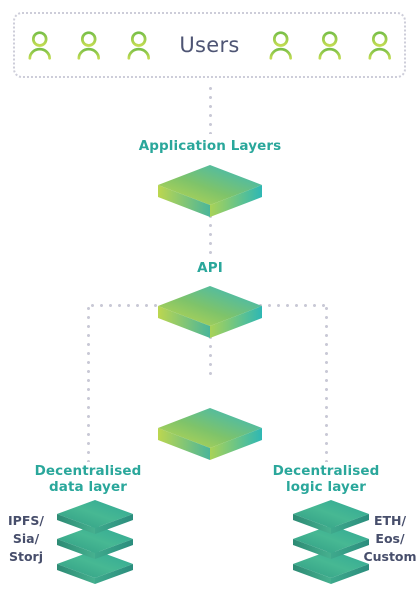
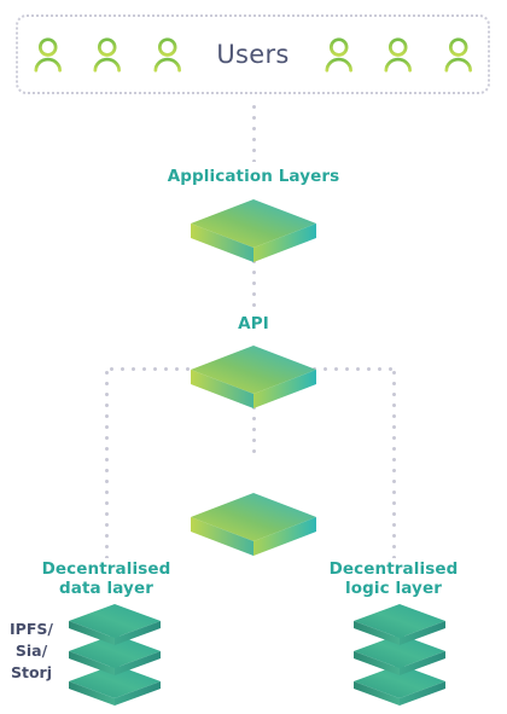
  Users
  Application Layers
  API
  Decentralised
  data layer
  IPFS/
  Sia/
  Storj
  Decentralised
  logic layer
- ETH/
- Eos/
- Custom
